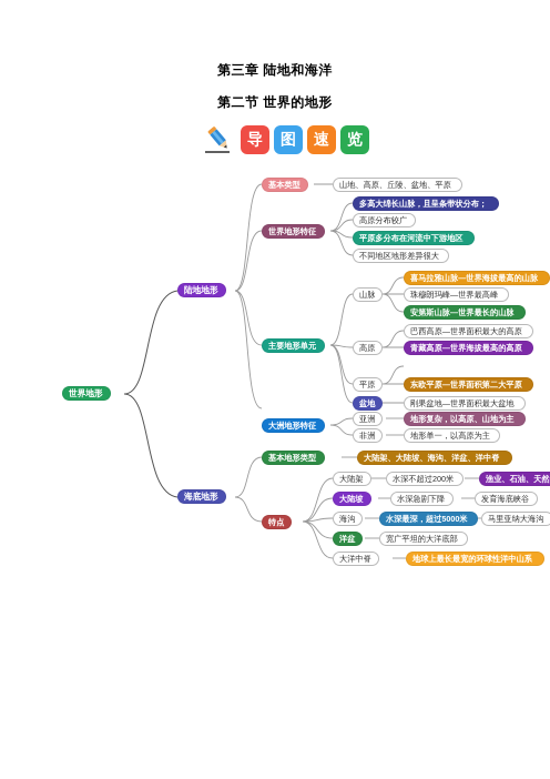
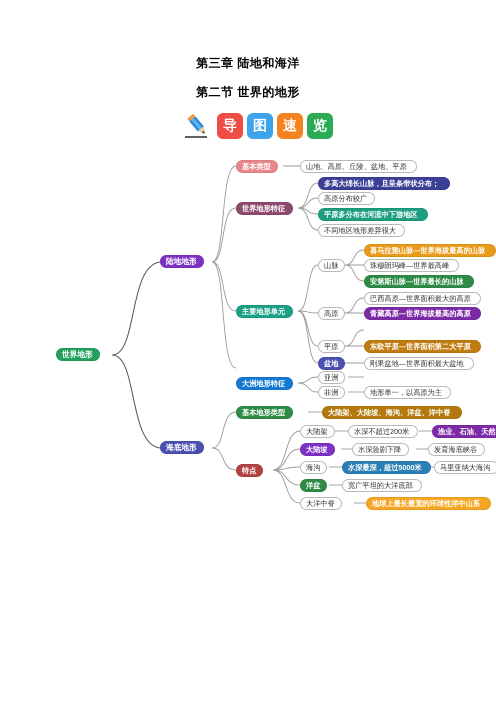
  第三章 陆地和海洋
  第二节 世界的地形
  导
  图
  速
  览
  世界地形
  陆地地形
  海底地形
  基本类型
  山地、高原、丘陵、盆地、平原
  世界地形特征
  多高大绵长山脉，且呈条带状分布；
  高原分布较广
  平原多分布在河流中下游地区
  不同地区地形差异很大
  主要地形单元
  山脉
  喜马拉雅山脉—世界海拔最高的山脉
  珠穆朗玛峰—世界最高峰
  安第斯山脉—世界最长的山脉
  高原
  巴西高原—世界面积最大的高原
  青藏高原—世界海拔最高的高原
  平原
  东欧平原—世界面积第二大平原
  盆地
  刚果盆地—世界面积最大盆地
  大洲地形特征
  亚洲
- 地形复杂，以高原、山地为主
  非洲
  地形单一，以高原为主
  基本地形类型
  大陆架、大陆坡、海沟、洋盆、洋中脊
  特点
  大陆架
  水深不超过200米
  渔业、石油、天然
  大陆坡
  水深急剧下降
  发育海底峡谷
  海沟
  水深最深，超过5000米
  马里亚纳大海沟
  洋盆
  宽广平坦的大洋底部
  大洋中脊
  地球上最长最宽的环球性洋中山系
